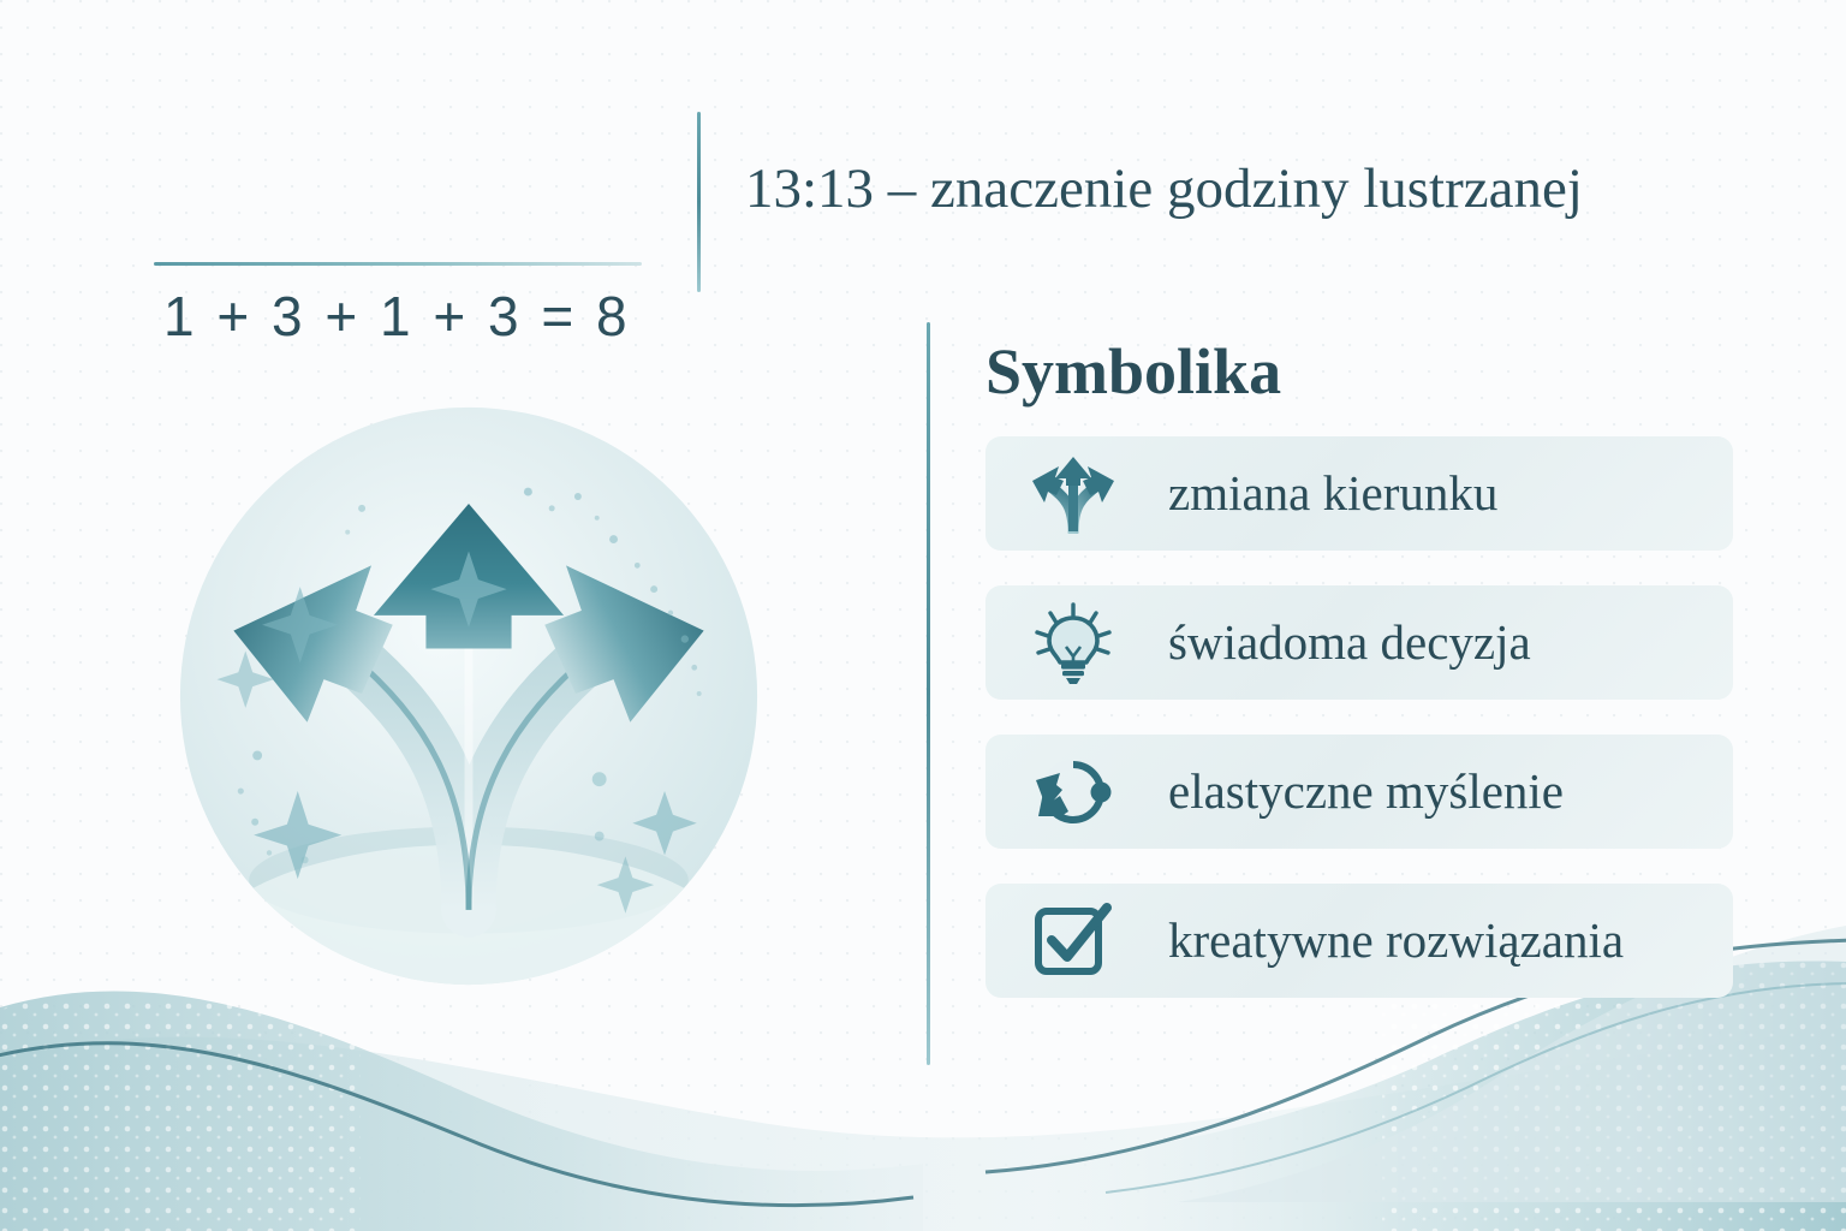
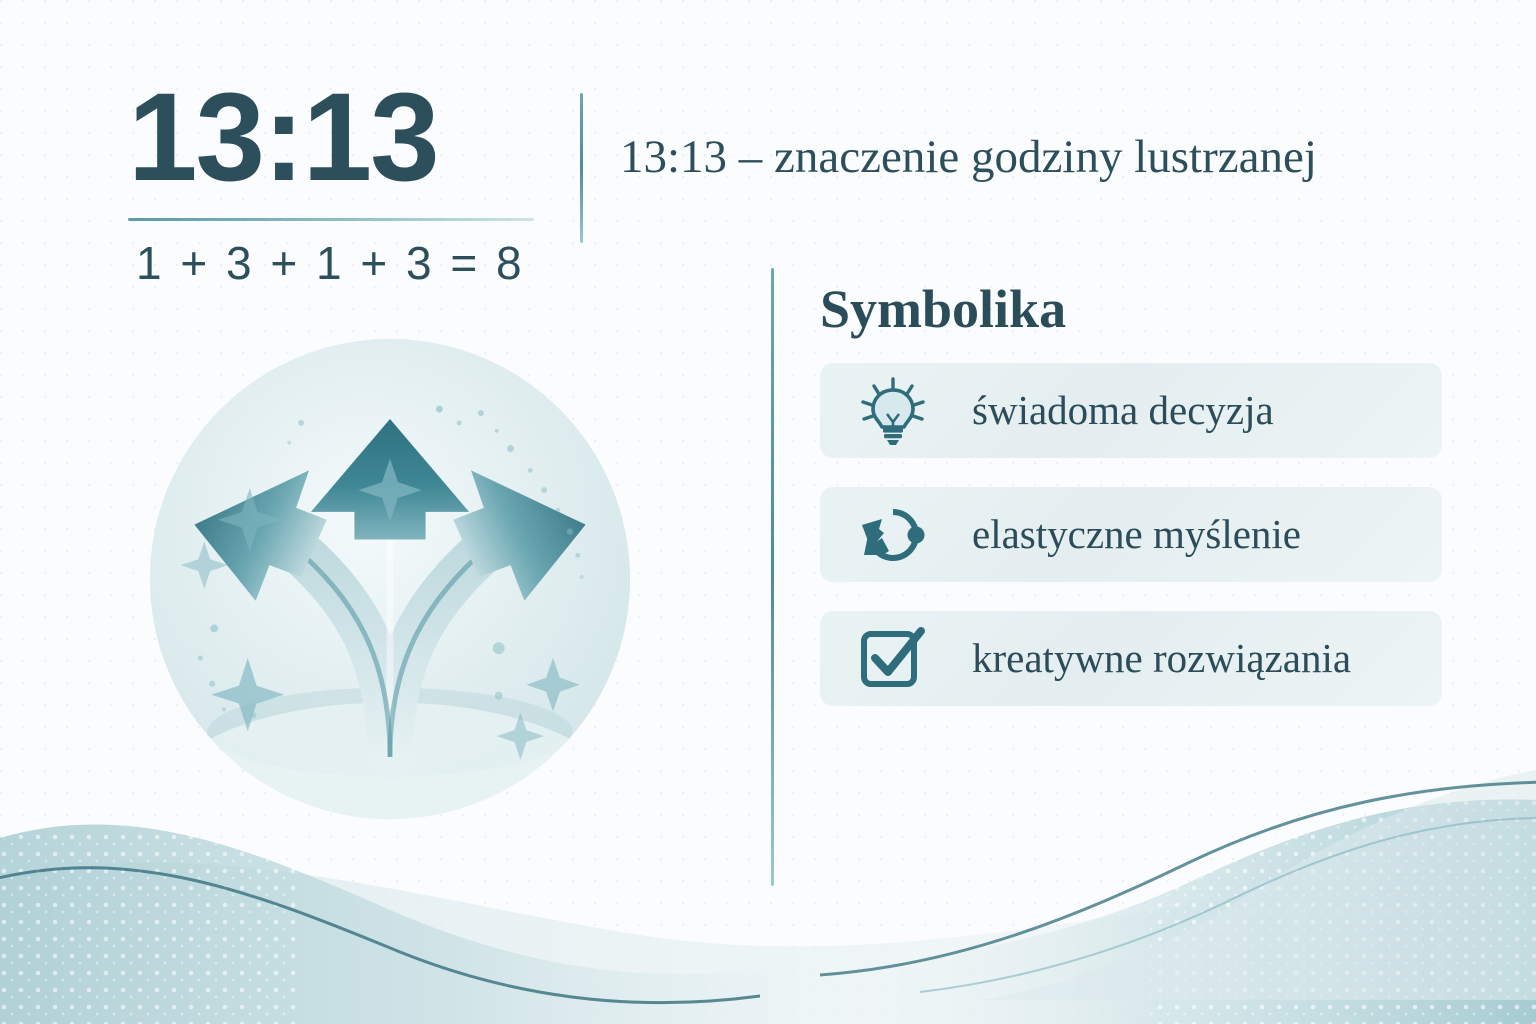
+ 13:13
  1 + 3 + 1 + 3 = 8
  13:13 – znaczenie godziny lustrzanej
  Symbolika
- zmiana kierunku
  świadoma decyzja
  elastyczne myślenie
  kreatywne rozwiązania
